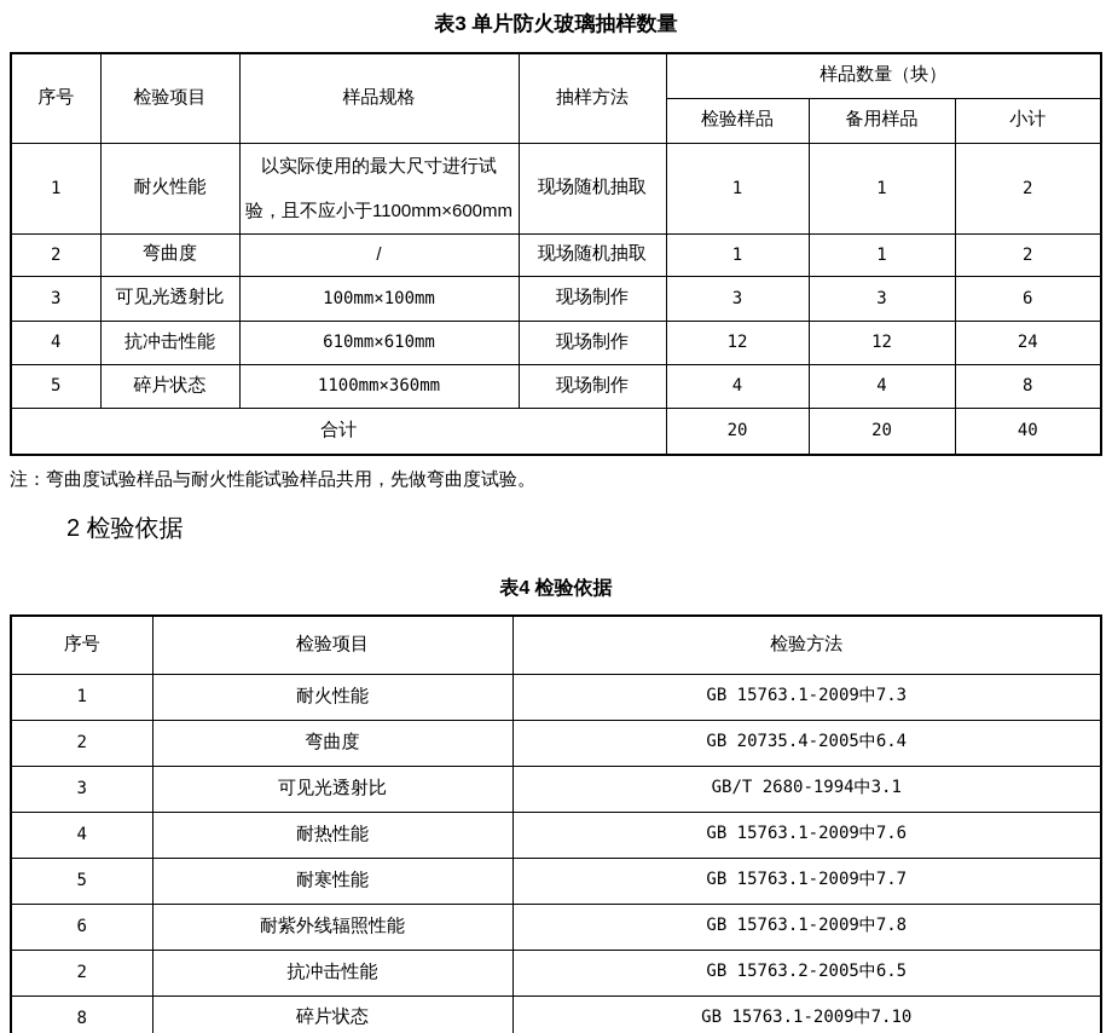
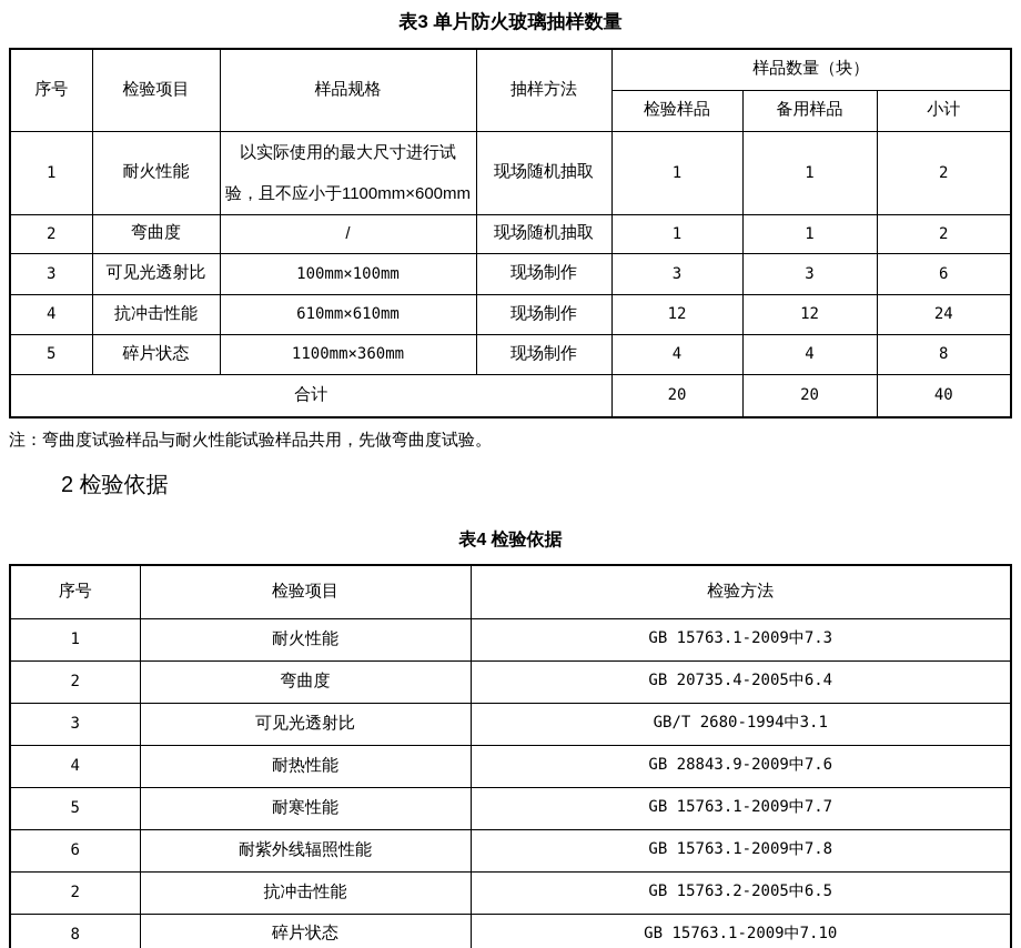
  表3 单片防火玻璃抽样数量
  序号	检验项目	样品规格	抽样方法	样品数量（块）
  检验样品	备用样品	小计
  1	耐火性能	以实际使用的最大尺寸进行试 验，且不应小于1100mm×600mm	现场随机抽取	1	1	2
  2	弯曲度	/	现场随机抽取	1	1	2
  3	可见光透射比	100mm×100mm	现场制作	3	3	6
  4	抗冲击性能	610mm×610mm	现场制作	12	12	24
  5	碎片状态	1100mm×360mm	现场制作	4	4	8
  合计	20	20	40
  注：弯曲度试验样品与耐火性能试验样品共用，先做弯曲度试验。
  2 检验依据
  表4 检验依据
  序号	检验项目	检验方法
  1	耐火性能	GB 15763.1-2009中7.3
  2	弯曲度	GB 20735.4-2005中6.4
  3	可见光透射比	GB/T 2680-1994中3.1
- 4	耐热性能	GB 15763.1-2009中7.6
+ 4	耐热性能	GB 28843.9-2009中7.6
  5	耐寒性能	GB 15763.1-2009中7.7
  6	耐紫外线辐照性能	GB 15763.1-2009中7.8
  2	抗冲击性能	GB 15763.2-2005中6.5
  8	碎片状态	GB 15763.1-2009中7.10
